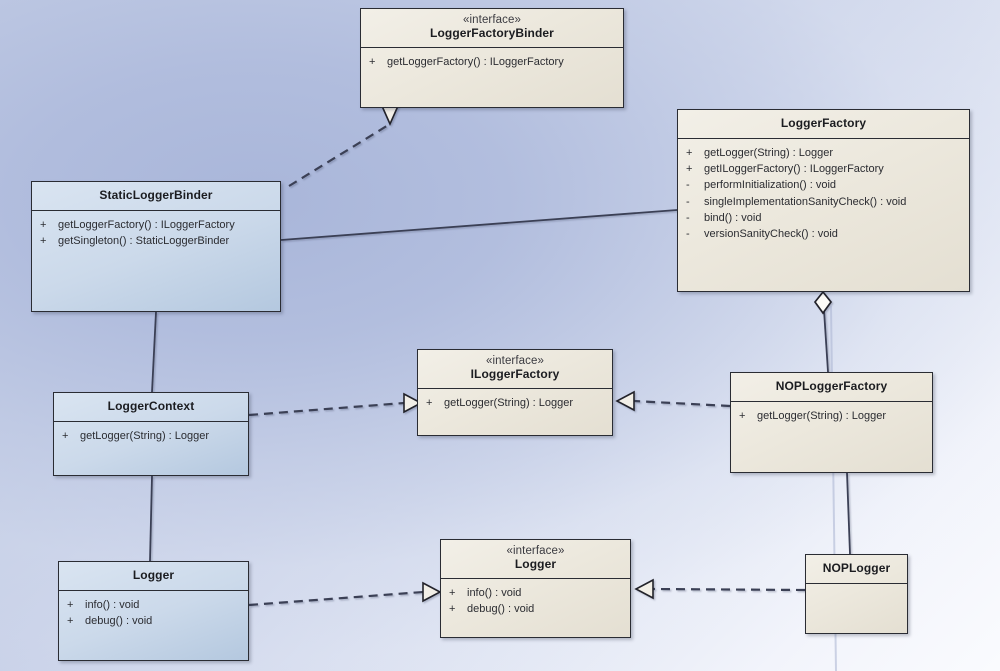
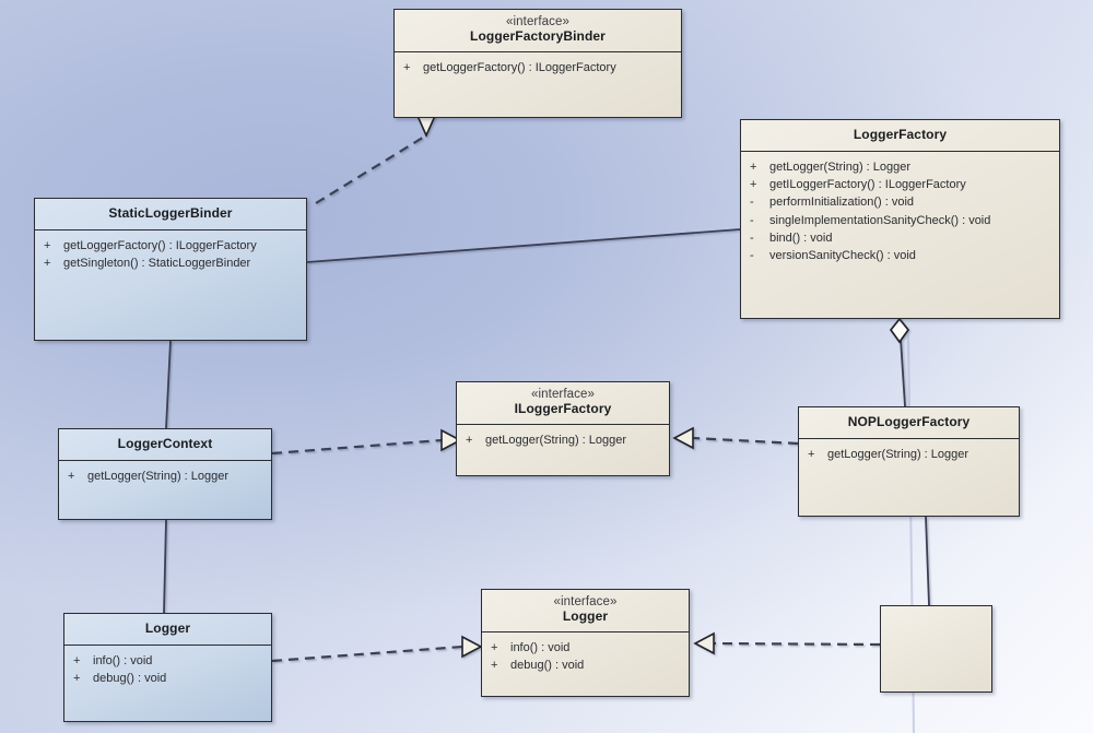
  «interface»
  LoggerFactoryBinder
  +
  getLoggerFactory() : ILoggerFactory
  LoggerFactory
  +
  getLogger(String) : Logger
  +
  getILoggerFactory() : ILoggerFactory
  -
  performInitialization() : void
  -
  singleImplementationSanityCheck() : void
  -
  bind() : void
  -
  versionSanityCheck() : void
  StaticLoggerBinder
  +
  getLoggerFactory() : ILoggerFactory
  +
  getSingleton() : StaticLoggerBinder
  «interface»
  ILoggerFactory
  +
  getLogger(String) : Logger
  LoggerContext
  +
  getLogger(String) : Logger
  NOPLoggerFactory
  +
  getLogger(String) : Logger
  Logger
  +
  info() : void
  +
  debug() : void
  «interface»
  Logger
  +
  info() : void
  +
  debug() : void
- NOPLogger
